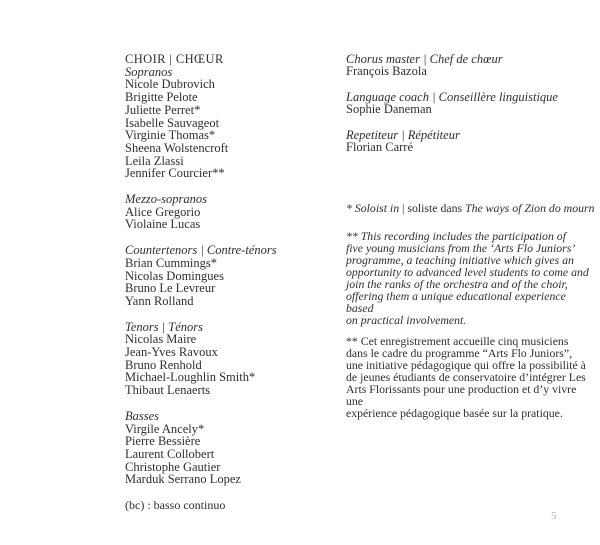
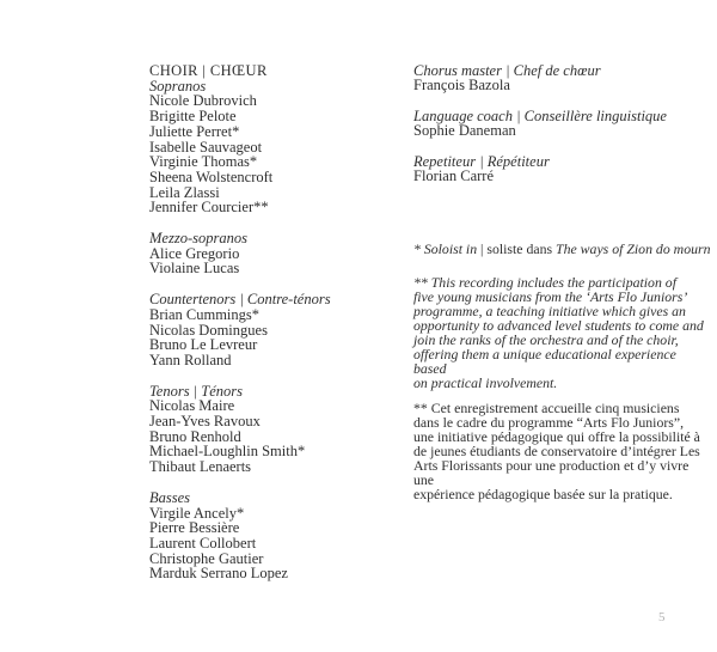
  CHOIR | CHŒUR
  Sopranos
  Nicole Dubrovich
  Brigitte Pelote
  Juliette Perret*
  Isabelle Sauvageot
  Virginie Thomas*
  Sheena Wolstencroft
  Leila Zlassi
  Jennifer Courcier**
  Mezzo-sopranos
  Alice Gregorio
  Violaine Lucas
  Countertenors | Contre-ténors
  Brian Cummings*
  Nicolas Domingues
  Bruno Le Levreur
  Yann Rolland
  Tenors | Ténors
  Nicolas Maire
  Jean-Yves Ravoux
  Bruno Renhold
  Michael-Loughlin Smith*
  Thibaut Lenaerts
  Basses
  Virgile Ancely*
  Pierre Bessière
  Laurent Collobert
  Christophe Gautier
  Marduk Serrano Lopez
- (bc) : basso continuo
  Chorus master | Chef de chœur
  François Bazola
  Language coach | Conseillère linguistique
  Sophie Daneman
  Repetiteur | Répétiteur
  Florian Carré
  * Soloist in | soliste dans The ways of Zion do mourn
  ** This recording includes the participation of
  five young musicians from the ‘Arts Flo Juniors’
  programme, a teaching initiative which gives an
  opportunity to advanced level students to come and
  join the ranks of the orchestra and of the choir,
  offering them a unique educational experience based
  on practical involvement.
  ** Cet enregistrement accueille cinq musiciens
  dans le cadre du programme “Arts Flo Juniors”,
  une initiative pédagogique qui offre la possibilité à
  de jeunes étudiants de conservatoire d’intégrer Les
  Arts Florissants pour une production et d’y vivre une
  expérience pédagogique basée sur la pratique.
  5
